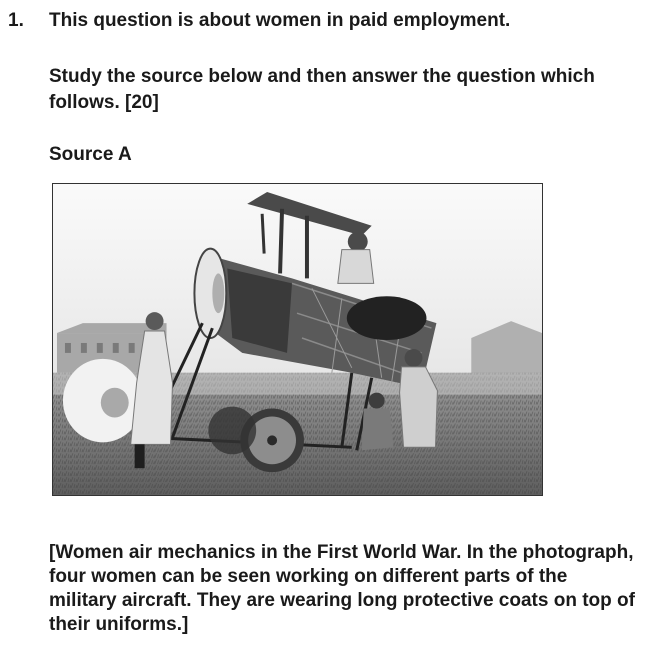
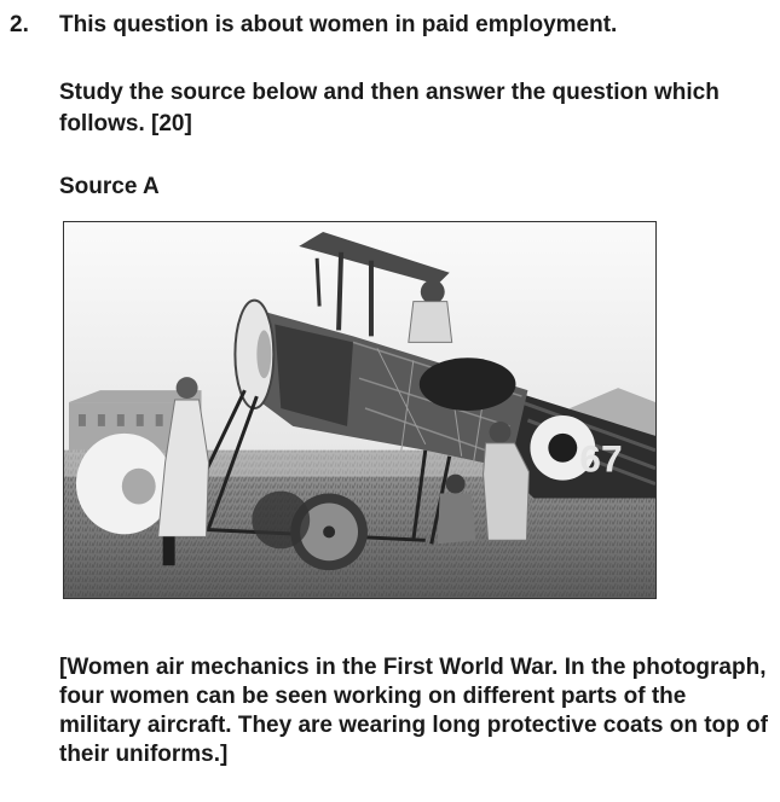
- 1.
+ 2.
  This question is about women in paid employment.
  Study the source below and then answer the question which follows. [20]
  Source A
+ 67
  [Women air mechanics in the First World War. In the photograph, four women can be seen working on different parts of the military aircraft. They are wearing long protective coats on top of their uniforms.]
